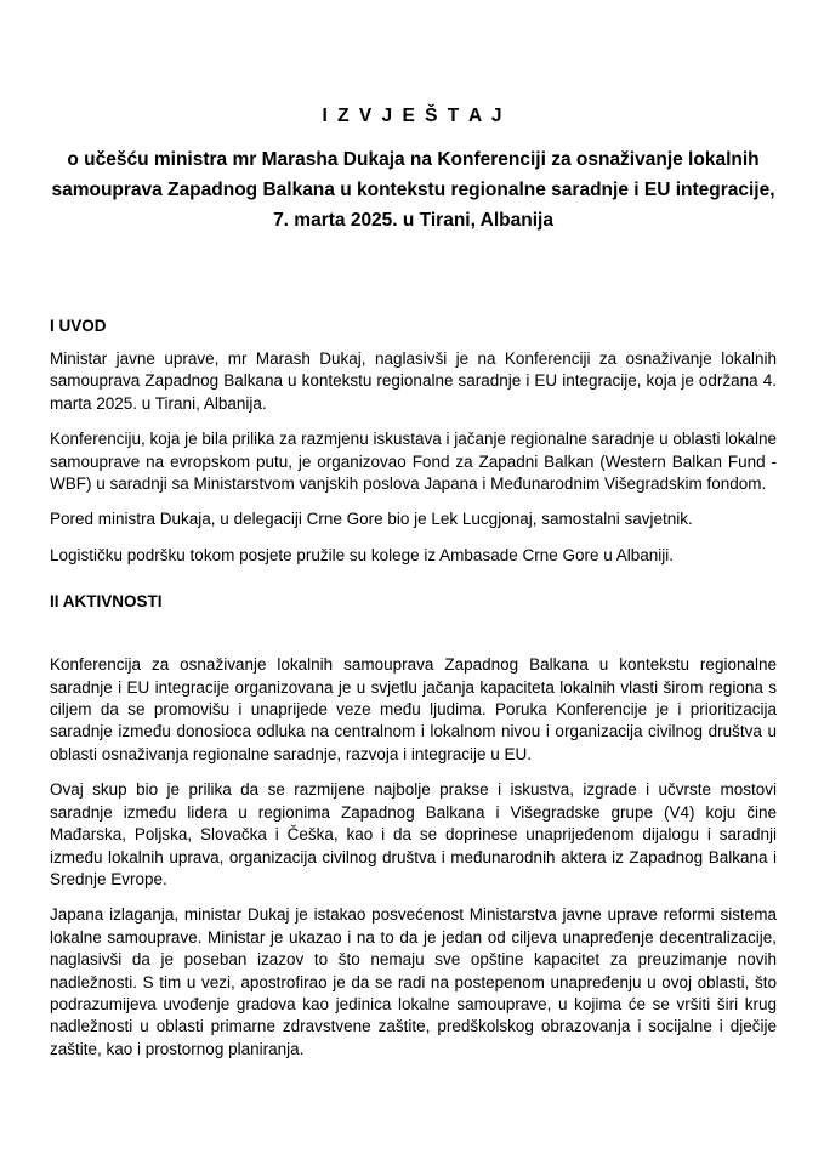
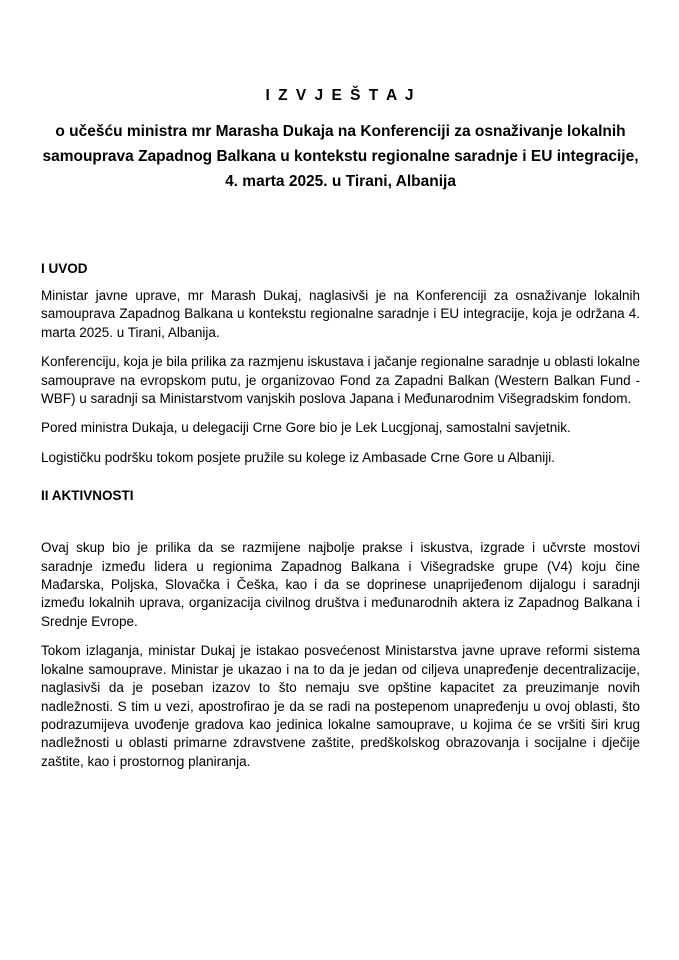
  I Z V J E Š T A J
- o učešću ministra mr Marasha Dukaja na Konferenciji za osnaživanje lokalnih samouprava Zapadnog Balkana u kontekstu regionalne saradnje i EU integracije, 7. marta 2025. u Tirani, Albanija
+ o učešću ministra mr Marasha Dukaja na Konferenciji za osnaživanje lokalnih samouprava Zapadnog Balkana u kontekstu regionalne saradnje i EU integracije, 4. marta 2025. u Tirani, Albanija
  I UVOD
  Ministar javne uprave, mr Marash Dukaj, naglasivši je na Konferenciji za osnaživanje lokalnih samouprava Zapadnog Balkana u kontekstu regionalne saradnje i EU integracije, koja je održana 4. marta 2025. u Tirani, Albanija.
  Konferenciju, koja je bila prilika za razmjenu iskustava i jačanje regionalne saradnje u oblasti lokalne samouprave na evropskom putu, je organizovao Fond za Zapadni Balkan (Western Balkan Fund - WBF) u saradnji sa Ministarstvom vanjskih poslova Japana i Međunarodnim Višegradskim fondom.
  Pored ministra Dukaja, u delegaciji Crne Gore bio je Lek Lucgjonaj, samostalni savjetnik.
  Logističku podršku tokom posjete pružile su kolege iz Ambasade Crne Gore u Albaniji.
  II AKTIVNOSTI
- Konferencija za osnaživanje lokalnih samouprava Zapadnog Balkana u kontekstu regionalne saradnje i EU integracije organizovana je u svjetlu jačanja kapaciteta lokalnih vlasti širom regiona s ciljem da se promovišu i unaprijede veze među ljudima. Poruka Konferencije je i prioritizacija saradnje između donosioca odluka na centralnom i lokalnom nivou i organizacija civilnog društva u oblasti osnaživanja regionalne saradnje, razvoja i integracije u EU.
  Ovaj skup bio je prilika da se razmijene najbolje prakse i iskustva, izgrade i učvrste mostovi saradnje između lidera u regionima Zapadnog Balkana i Višegradske grupe (V4) koju čine Mađarska, Poljska, Slovačka i Češka, kao i da se doprinese unaprijeđenom dijalogu i saradnji između lokalnih uprava, organizacija civilnog društva i međunarodnih aktera iz Zapadnog Balkana i Srednje Evrope.
- Japana izlaganja, ministar Dukaj je istakao posvećenost Ministarstva javne uprave reformi sistema lokalne samouprave. Ministar je ukazao i na to da je jedan od ciljeva unapređenje decentralizacije, naglasivši da je poseban izazov to što nemaju sve opštine kapacitet za preuzimanje novih nadležnosti. S tim u vezi, apostrofirao je da se radi na postepenom unapređenju u ovoj oblasti, što podrazumijeva uvođenje gradova kao jedinica lokalne samouprave, u kojima će se vršiti širi krug nadležnosti u oblasti primarne zdravstvene zaštite, predškolskog obrazovanja i socijalne i dječije zaštite, kao i prostornog planiranja.
+ Tokom izlaganja, ministar Dukaj je istakao posvećenost Ministarstva javne uprave reformi sistema lokalne samouprave. Ministar je ukazao i na to da je jedan od ciljeva unapređenje decentralizacije, naglasivši da je poseban izazov to što nemaju sve opštine kapacitet za preuzimanje novih nadležnosti. S tim u vezi, apostrofirao je da se radi na postepenom unapređenju u ovoj oblasti, što podrazumijeva uvođenje gradova kao jedinica lokalne samouprave, u kojima će se vršiti širi krug nadležnosti u oblasti primarne zdravstvene zaštite, predškolskog obrazovanja i socijalne i dječije zaštite, kao i prostornog planiranja.
